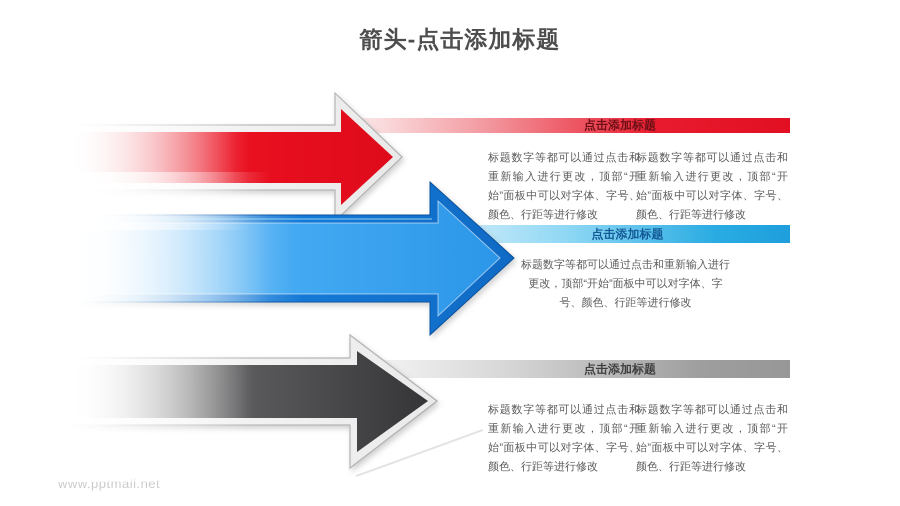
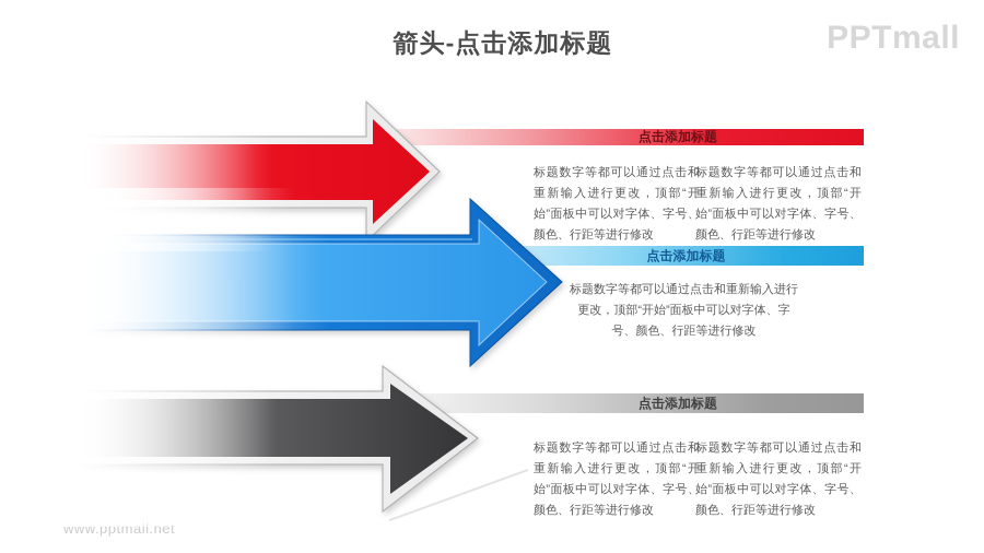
  箭头-点击添加标题
+ PPTmall
  点击添加标题
  点击添加标题
  点击添加标题
  标题数字等都可以通过点击和重新输入进行更改，顶部“开始”面板中可以对字体、字号、颜色、行距等进行修改
  标题数字等都可以通过点击和重新输入进行更改，顶部“开始”面板中可以对字体、字号、颜色、行距等进行修改
  标题数字等都可以通过点击和重新输入进行更改，顶部“开始”面板中可以对字体、字号、颜色、行距等进行修改
  标题数字等都可以通过点击和重新输入进行更改，顶部“开始”面板中可以对字体、字号、颜色、行距等进行修改
  标题数字等都可以通过点击和重新输入进行更改，顶部“开始”面板中可以对字体、字号、颜色、行距等进行修改
  www.pptmall.net
